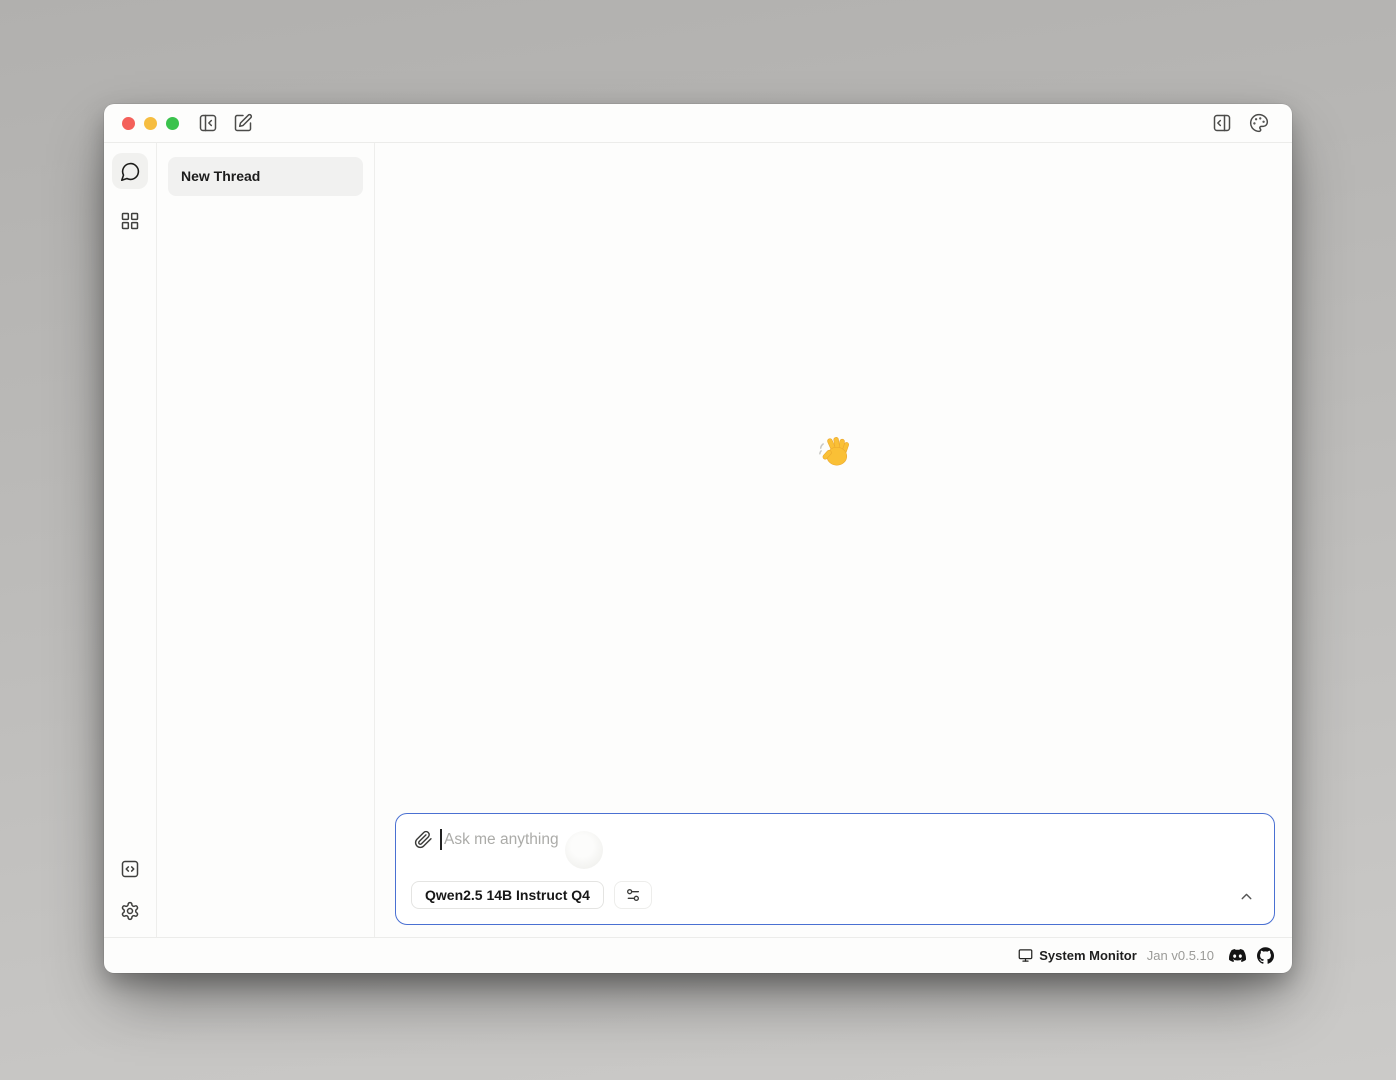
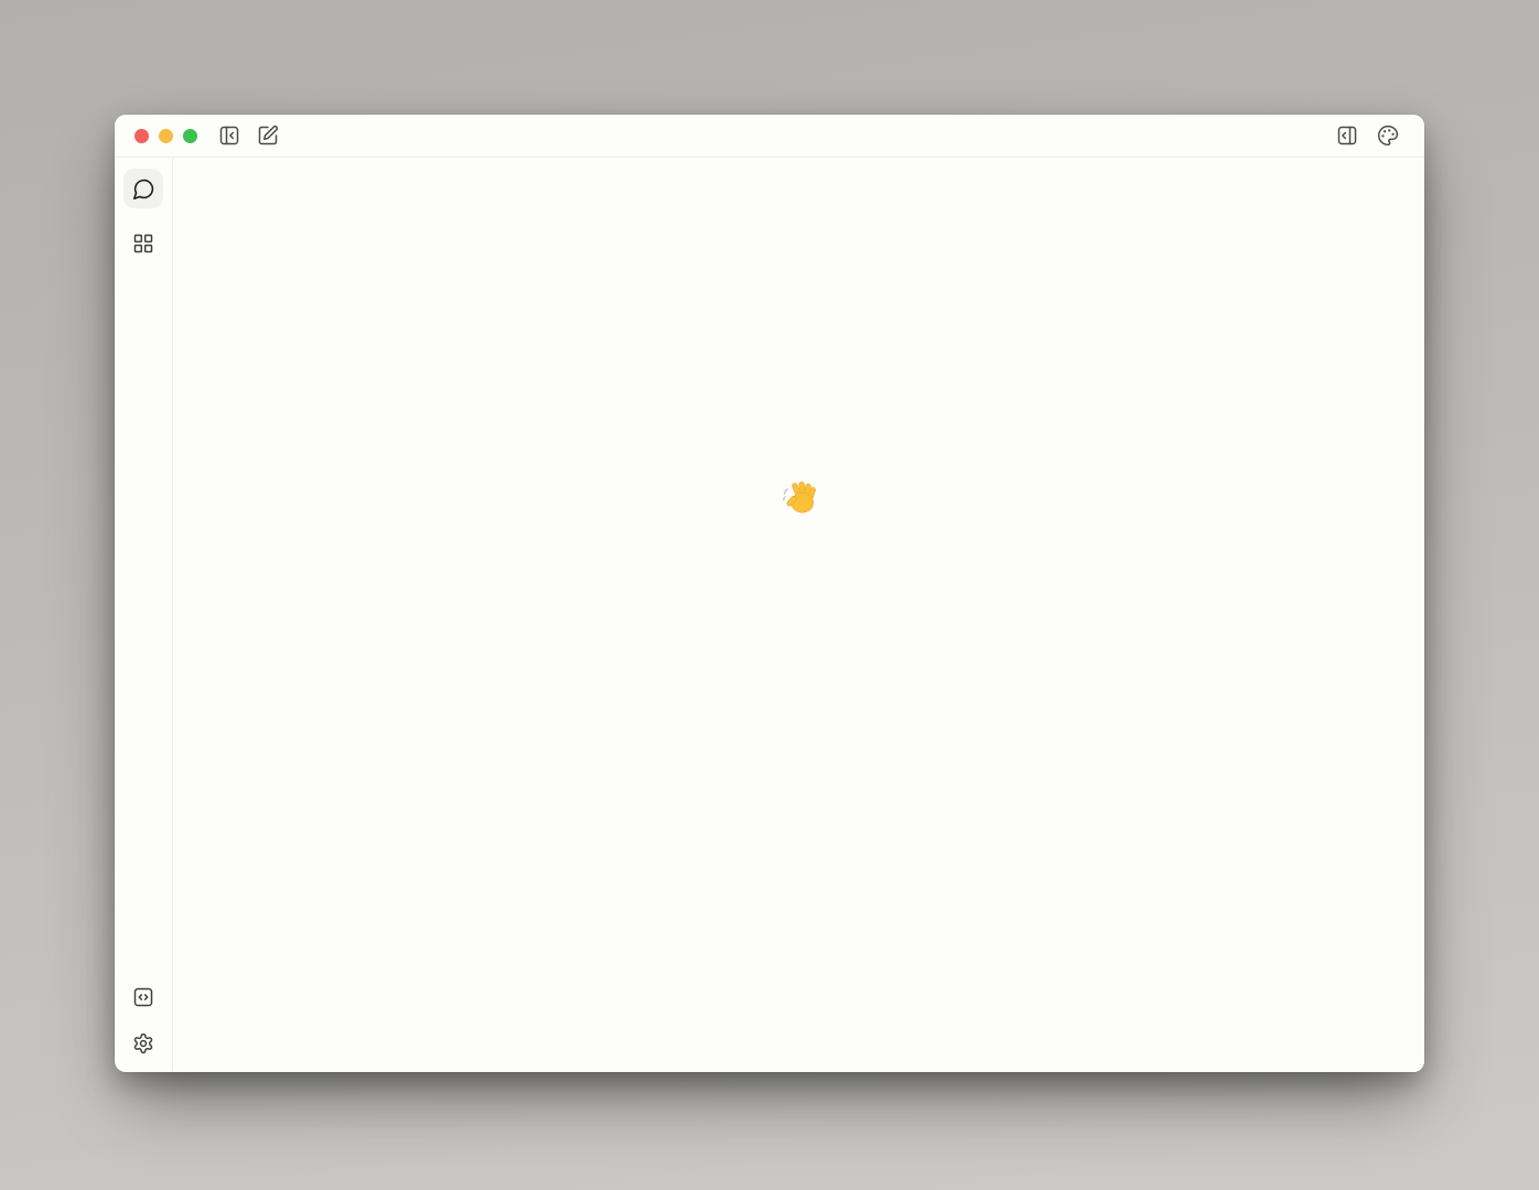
- New Thread
- Ask me anything
- Qwen2.5 14B Instruct Q4
- System Monitor
- Jan v0.5.10
